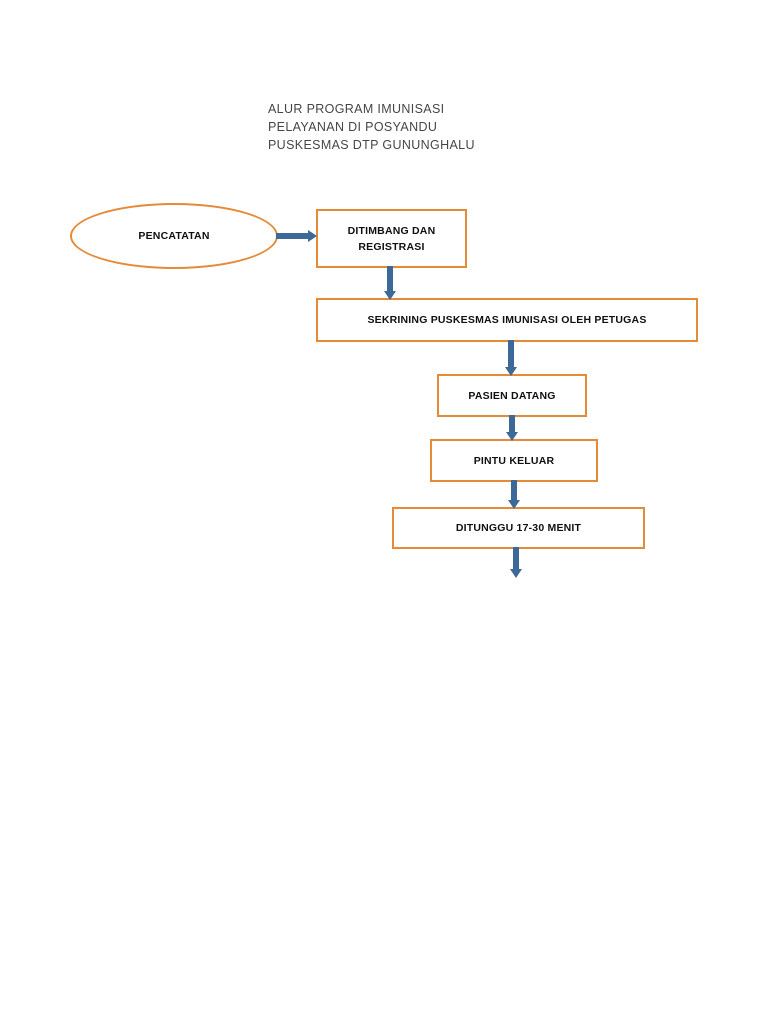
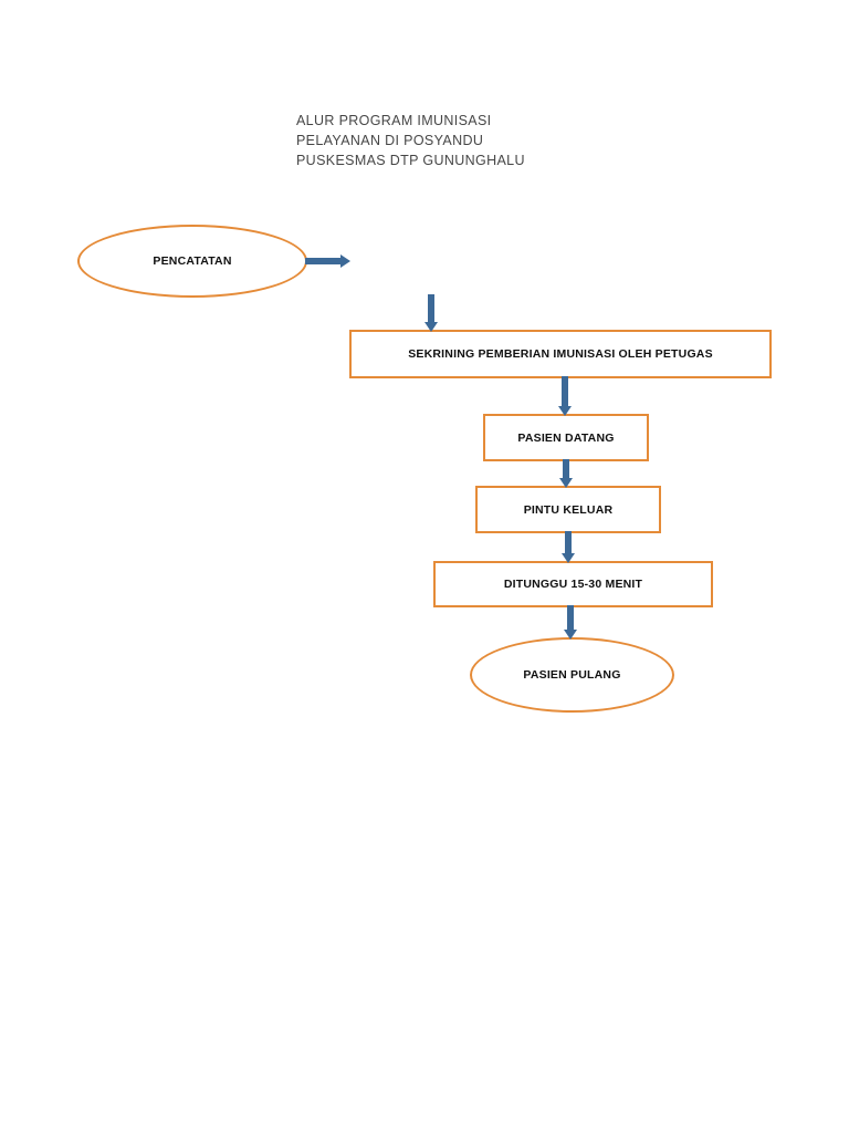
  ALUR PROGRAM IMUNISASI
  PELAYANAN DI POSYANDU
  PUSKESMAS DTP GUNUNGHALU
  PENCATATAN
- DITIMBANG DAN
- REGISTRASI
- SEKRINING PUSKESMAS IMUNISASI OLEH PETUGAS
+ SEKRINING PEMBERIAN IMUNISASI OLEH PETUGAS
  PASIEN DATANG
  PINTU KELUAR
- DITUNGGU 17-30 MENIT
+ DITUNGGU 15-30 MENIT
+ PASIEN PULANG
